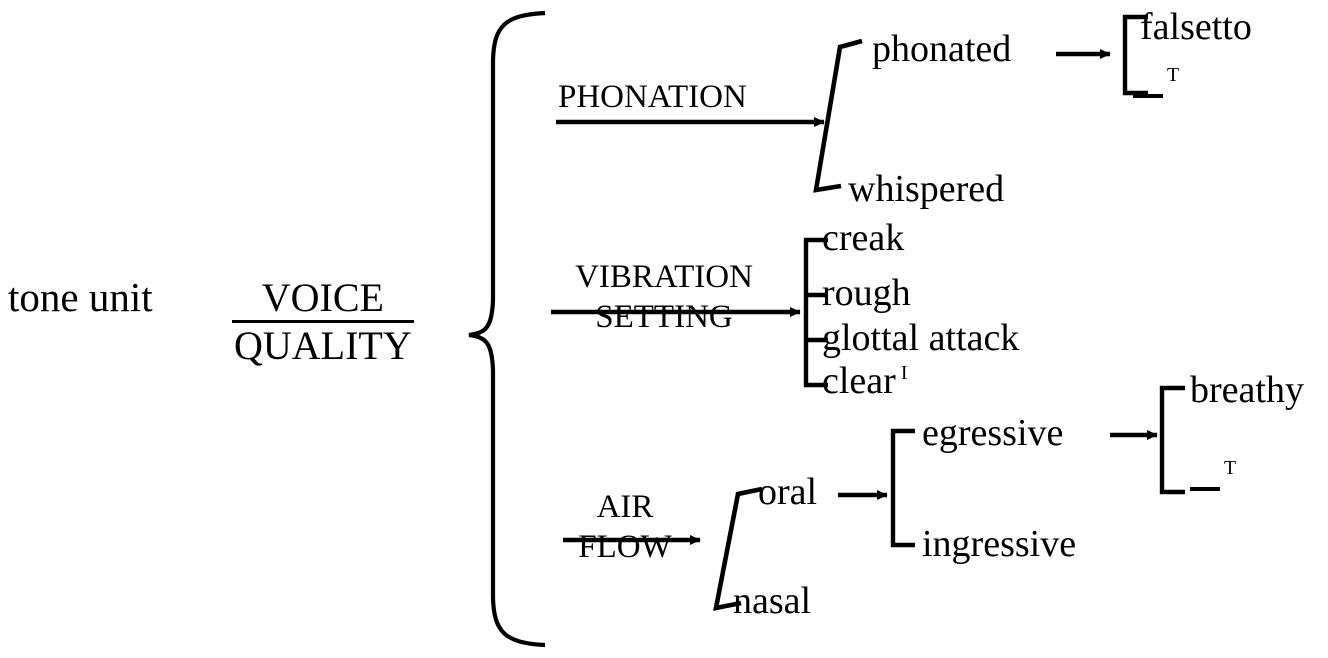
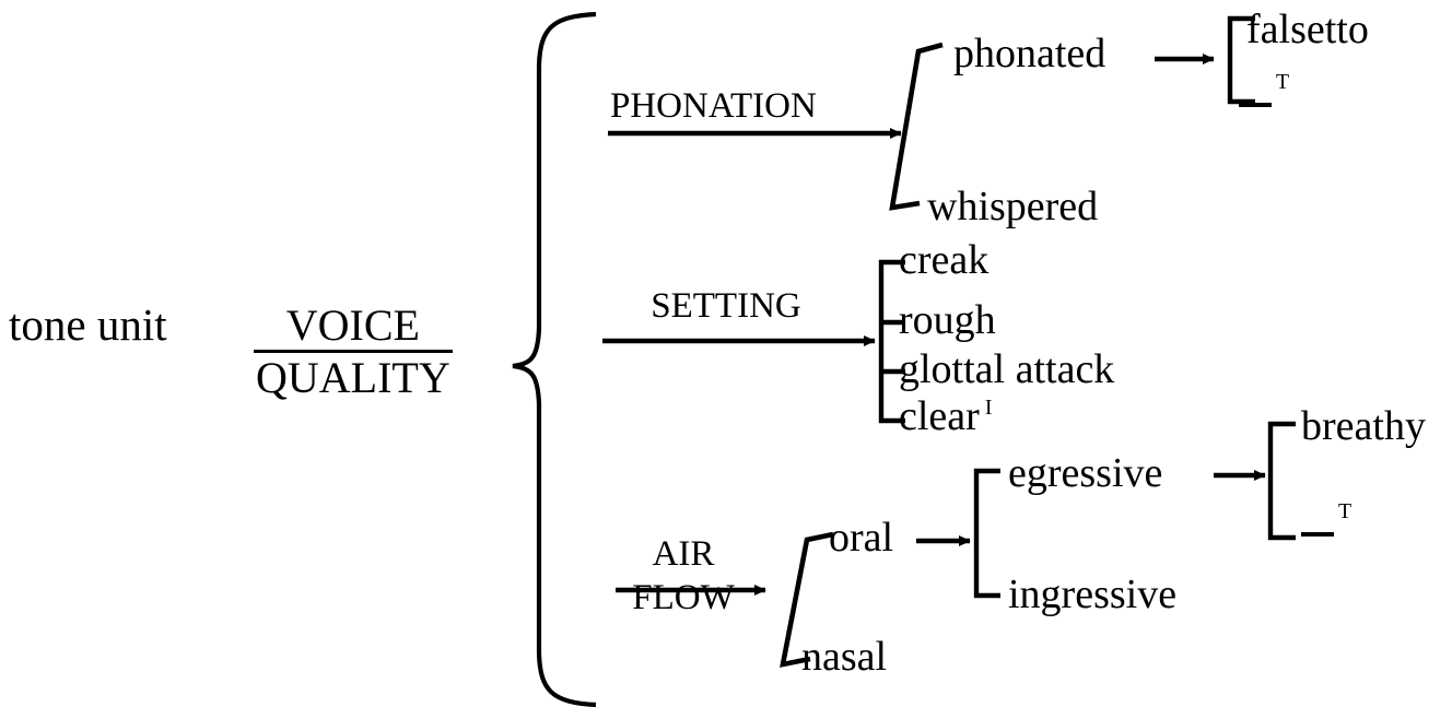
  tone unit
  VOICE
  QUALITY
  PHONATION
  phonated
  whispered
  falsetto
  T
- VIBRATION
  SETTING
  creak
  rough
  glottal attack
  clear I
  AIR
  FLOW
  oral
  nasal
  egressive
  ingressive
  breathy
  T
